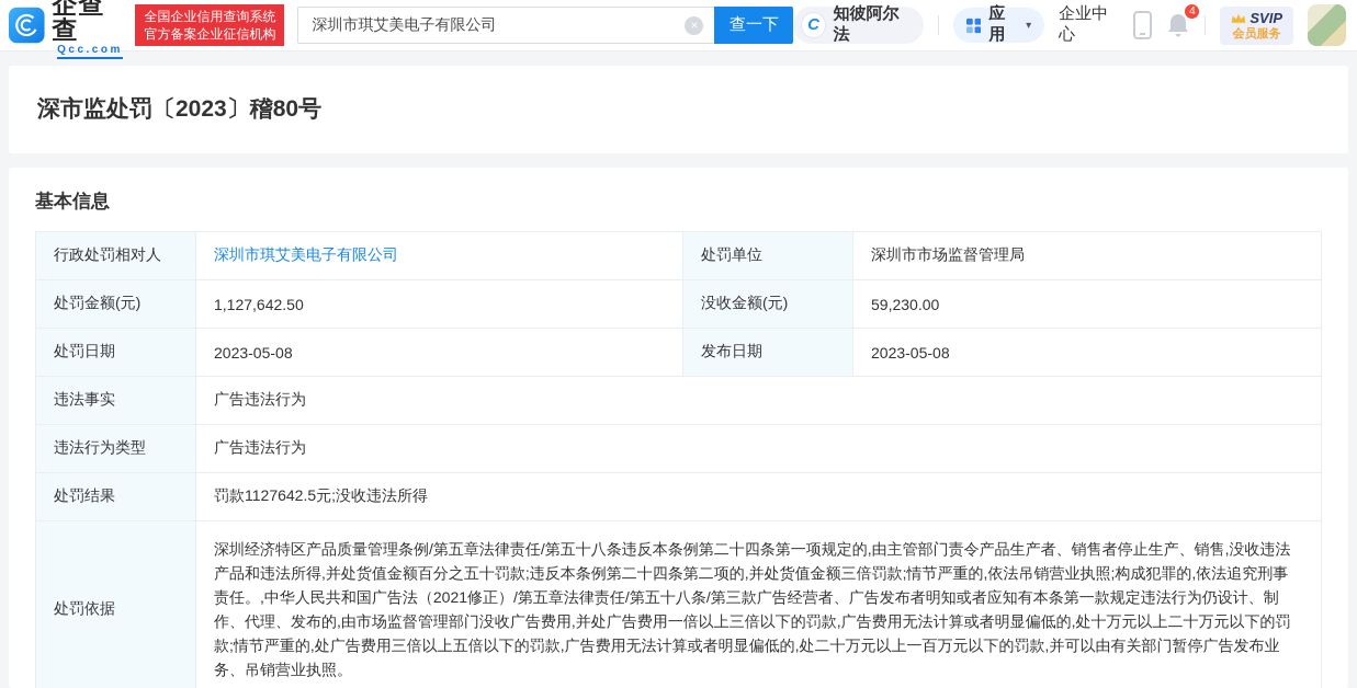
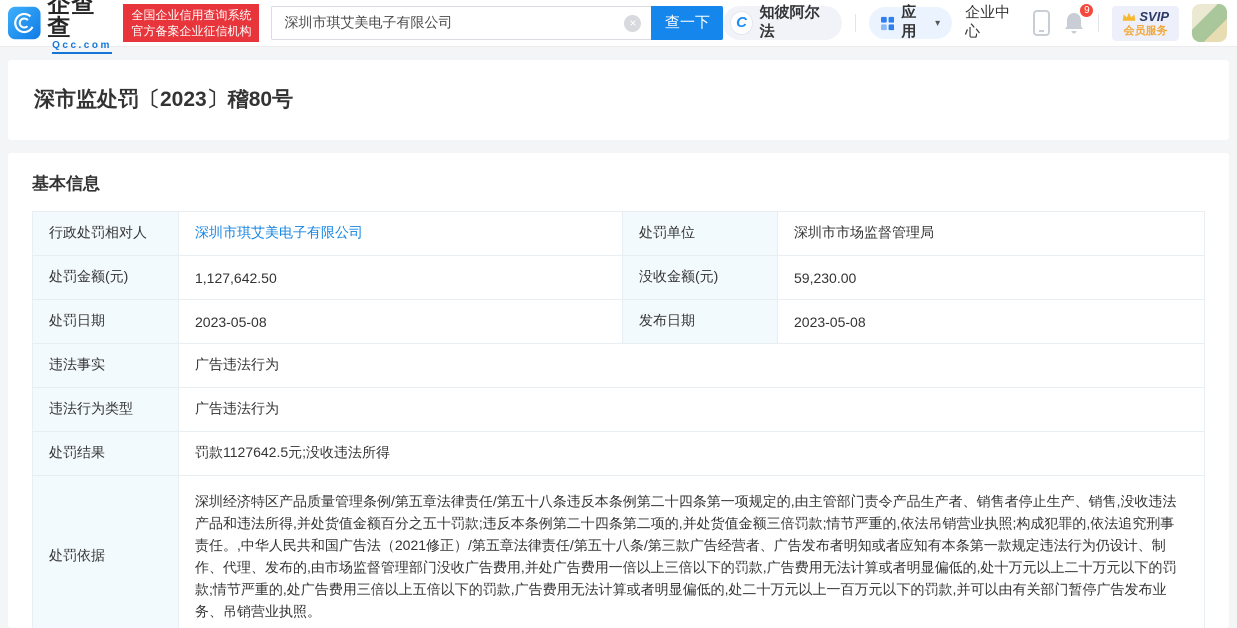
  企查查
  Qcc.com
  全国企业信用查询系统
  官方备案企业征信机构
  深圳市琪艾美电子有限公司
  ×
  查一下
  C
  知彼阿尔法
  应用
  ▾
  企业中心
- 4
+ 9
  SVIP
  会员服务
  深市监处罚〔2023〕稽80号
  基本信息
  行政处罚相对人	深圳市琪艾美电子有限公司	处罚单位	深圳市市场监督管理局
  处罚金额(元)	1,127,642.50	没收金额(元)	59,230.00
  处罚日期	2023-05-08	发布日期	2023-05-08
  违法事实	广告违法行为
  违法行为类型	广告违法行为
  处罚结果	罚款1127642.5元;没收违法所得
  处罚依据	深圳经济特区产品质量管理条例/第五章法律责任/第五十八条违反本条例第二十四条第一项规定的,由主管部门责令产品生产者、销售者停止生产、销售,没收违法产品和违法所得,并处货值金额百分之五十罚款;违反本条例第二十四条第二项的,并处货值金额三倍罚款;情节严重的,依法吊销营业执照;构成犯罪的,依法追究刑事责任。,中华人民共和国广告法（2021修正）/第五章法律责任/第五十八条/第三款广告经营者、广告发布者明知或者应知有本条第一款规定违法行为仍设计、制作、代理、发布的,由市场监督管理部门没收广告费用,并处广告费用一倍以上三倍以下的罚款,广告费用无法计算或者明显偏低的,处十万元以上二十万元以下的罚款;情节严重的,处广告费用三倍以上五倍以下的罚款,广告费用无法计算或者明显偏低的,处二十万元以上一百万元以下的罚款,并可以由有关部门暂停广告发布业务、吊销营业执照。
